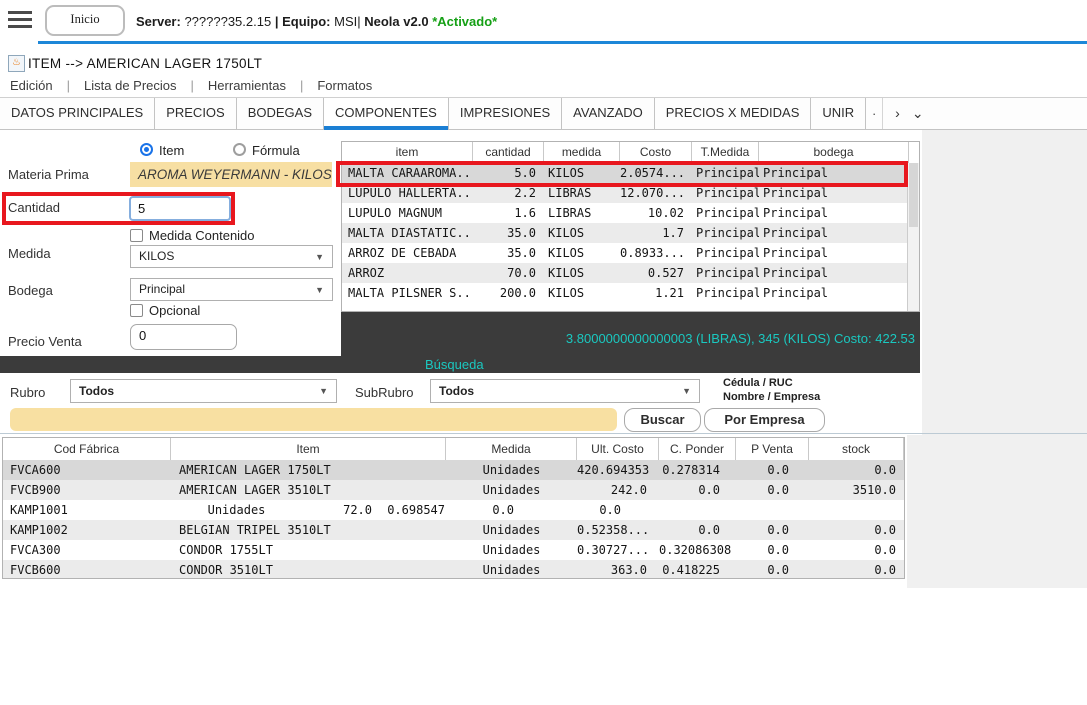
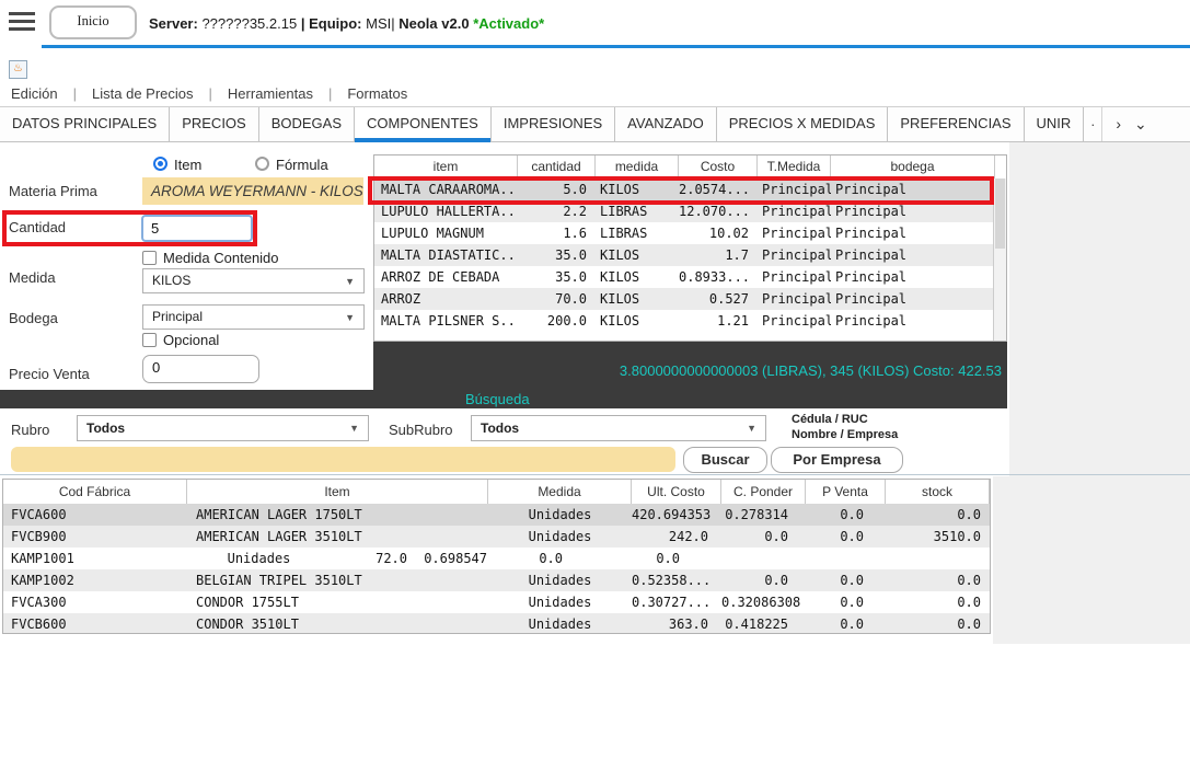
  Inicio
  Server: ??????35.2.15 | Equipo: MSI| Neola v2.0 *Activado*
  ♨
- ITEM --> AMERICAN LAGER 1750LT
  Edición
  |
  Lista de Precios
  |
  Herramientas
  |
  Formatos
  DATOS PRINCIPALES
  PRECIOS
  BODEGAS
  COMPONENTES
  IMPRESIONES
  AVANZADO
  PRECIOS X MEDIDAS
+ PREFERENCIAS
  UNIR
  .
  ›
  ⌄
  Item
  Fórmula
  Materia Prima
  AROMA WEYERMANN - KILOS
  Cantidad
  5
  Medida Contenido
  Medida
  KILOS
  ▼
  Bodega
  Principal
  ▼
  Opcional
  Precio Venta
  0
  item
  cantidad
  medida
  Costo
  T.Medida
  bodega
  MALTA CARAAROMA..
  5.0
  KILOS
  2.0574...
  Principal
  Principal
  LUPULO HALLERTA..
  2.2
  LIBRAS
  12.070...
  Principal
  Principal
  LUPULO MAGNUM
  1.6
  LIBRAS
  10.02
  Principal
  Principal
  MALTA DIASTATIC..
  35.0
  KILOS
  1.7
  Principal
  Principal
  ARROZ DE CEBADA
  35.0
  KILOS
  0.8933...
  Principal
  Principal
  ARROZ
  70.0
  KILOS
  0.527
  Principal
  Principal
  MALTA PILSNER S..
  200.0
  KILOS
  1.21
  Principal
  Principal
  3.8000000000000003 (LIBRAS), 345 (KILOS) Costo: 422.53
  Búsqueda
  Rubro
  Todos
  ▼
  SubRubro
  Todos
  ▼
  Cédula / RUC
  Nombre / Empresa
  Buscar
  Por Empresa
  Cod Fábrica
  Item
  Medida
  Ult. Costo
  C. Ponder
  P Venta
  stock
  FVCA600
  AMERICAN LAGER 1750LT
  Unidades
  420.694353
  0.278314
  0.0
  0.0
  FVCB900
  AMERICAN LAGER 3510LT
  Unidades
  242.0
  0.0
  0.0
  3510.0
  KAMP1001
  Unidades
  72.0
  0.698547
  0.0
  0.0
  KAMP1002
  BELGIAN TRIPEL 3510LT
  Unidades
  0.52358...
  0.0
  0.0
  0.0
  FVCA300
  CONDOR 1755LT
  Unidades
  0.30727...
  0.32086308
  0.0
  0.0
  FVCB600
  CONDOR 3510LT
  Unidades
  363.0
  0.418225
  0.0
  0.0
